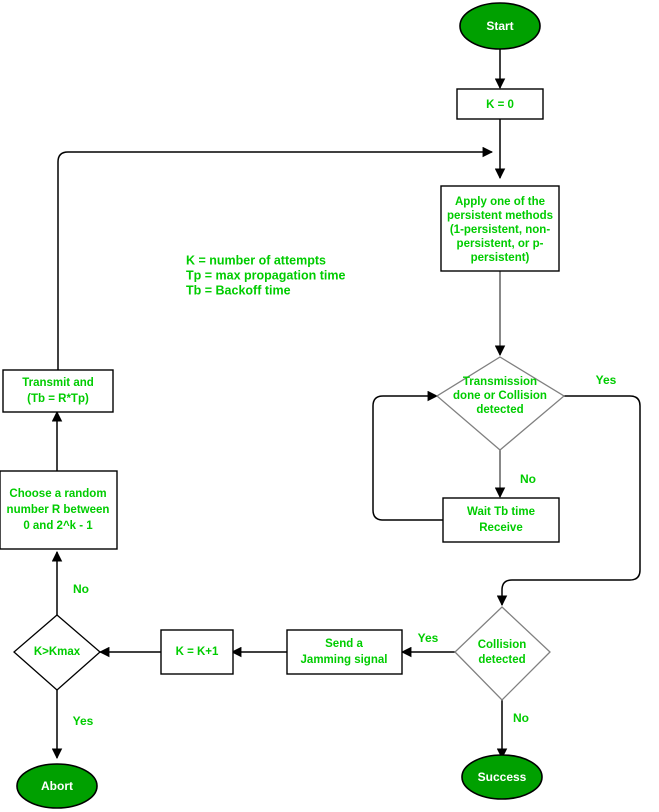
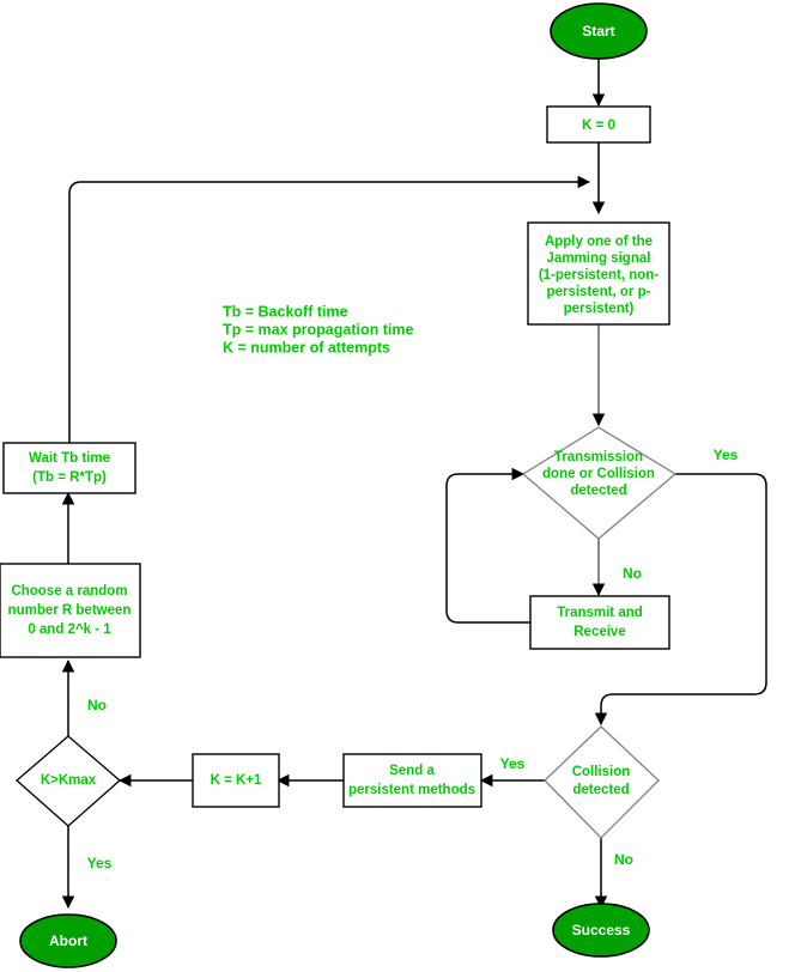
  Start
  K = 0
  Apply one of the
- persistent methods
+ Jamming signal
  (1-persistent, non-
  persistent, or p-
  persistent)
  Transmission
  done or Collision
  detected
- Wait Tb time
+ Transmit and
  Receive
  Collision
  detected
  Success
  Send a
- Jamming signal
+ persistent methods
  K = K+1
  K>Kmax
  Abort
  Choose a random
  number R between
  0 and 2^k - 1
- Transmit and
+ Wait Tb time
  (Tb = R*Tp)
  Yes
  No
  Yes
  No
  No
  Yes
- K = number of attempts
+ Tb = Backoff time
  Tp = max propagation time
- Tb = Backoff time
+ K = number of attempts
